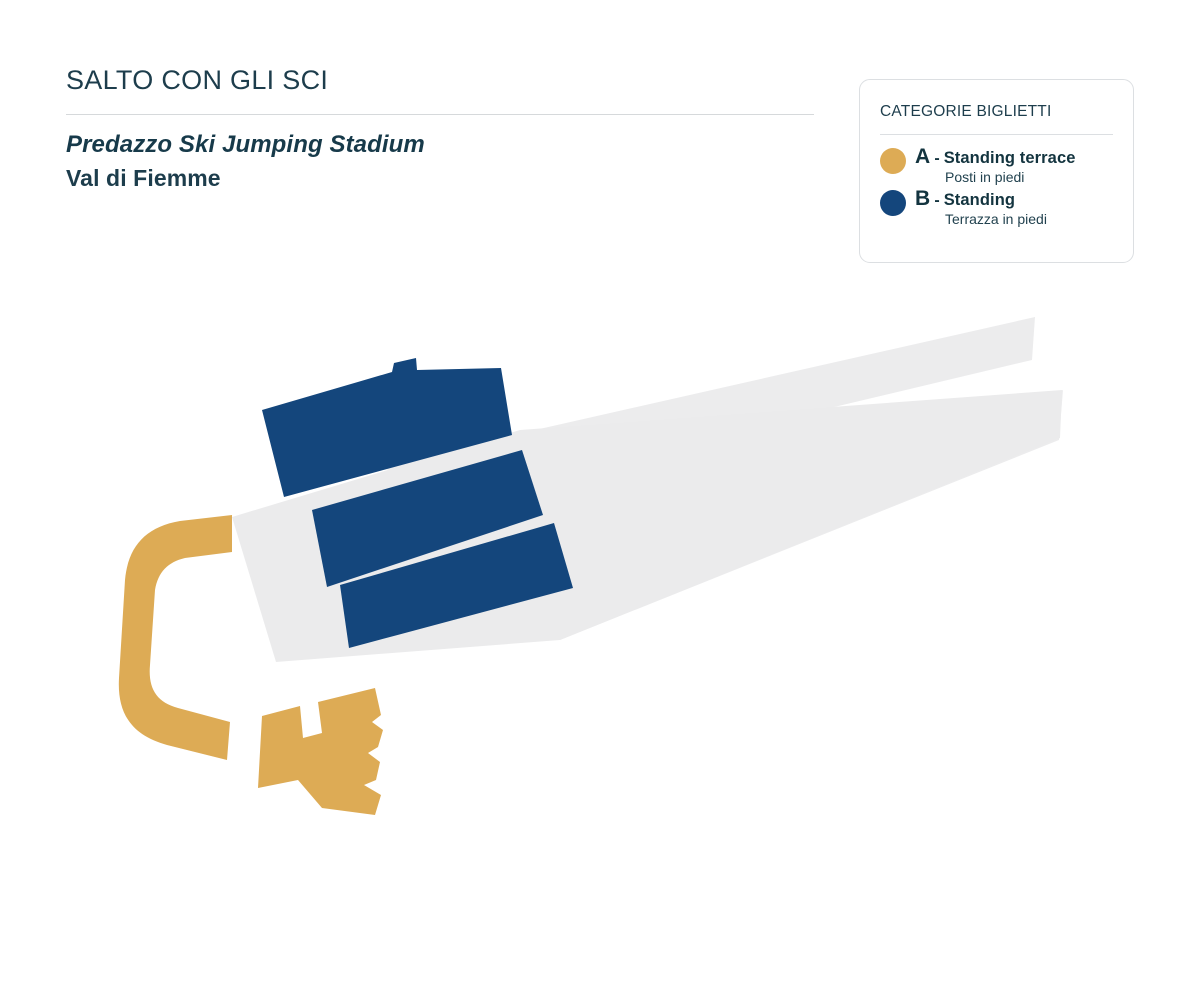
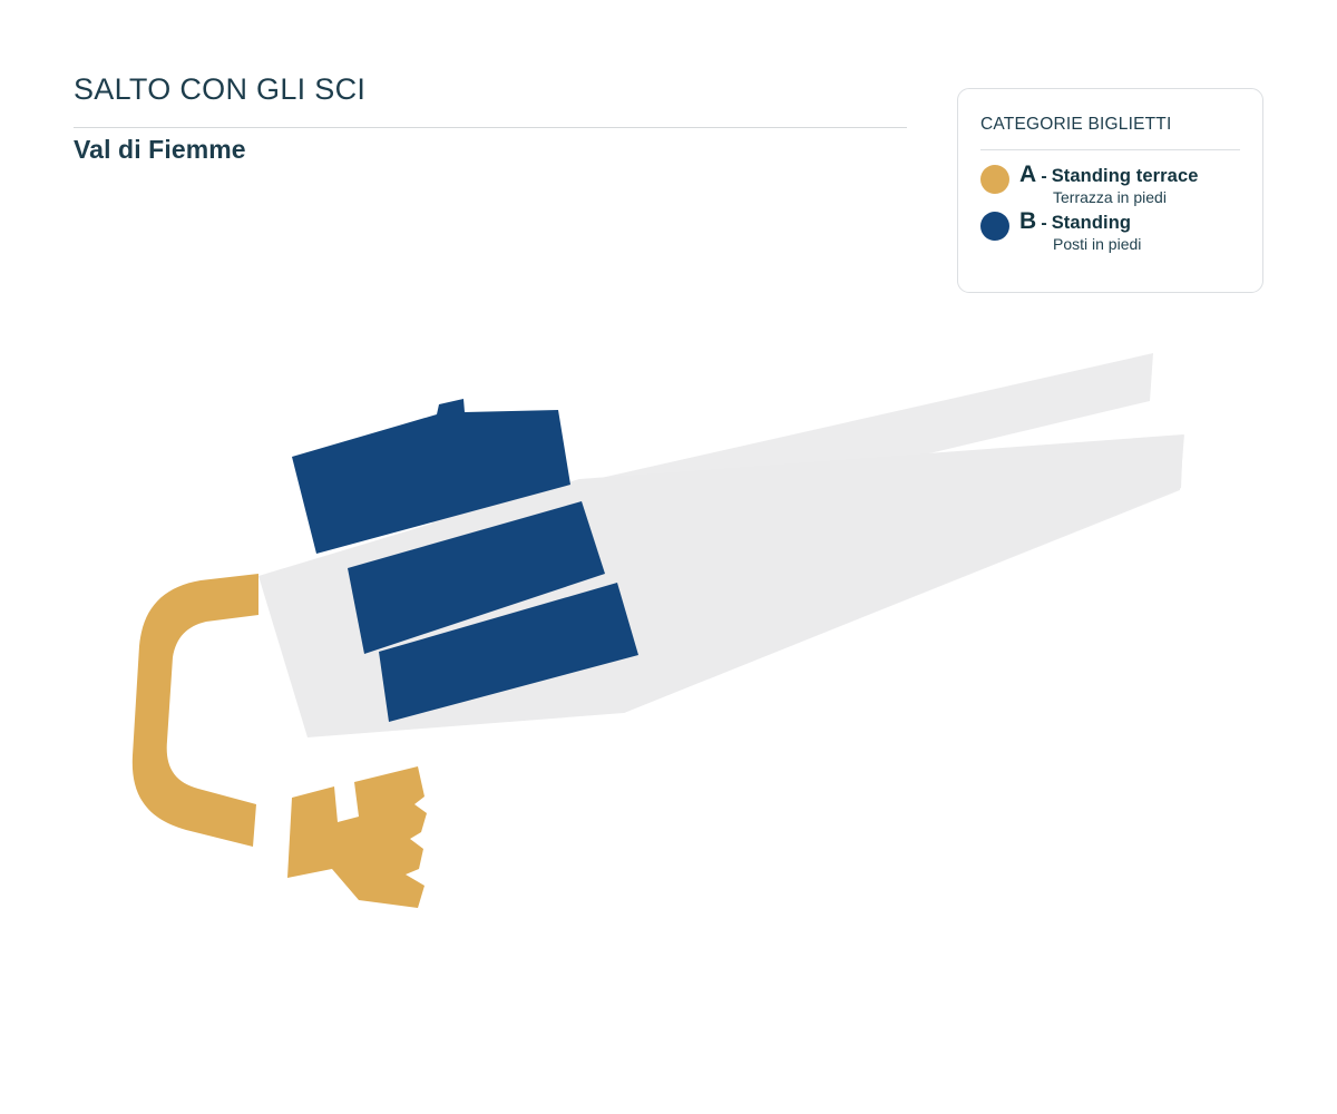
  SALTO CON GLI SCI
- Predazzo Ski Jumping Stadium
  Val di Fiemme
  CATEGORIE BIGLIETTI
  A
  -
  Standing terrace
- Posti in piedi
+ Terrazza in piedi
  B
  -
  Standing
- Terrazza in piedi
+ Posti in piedi
